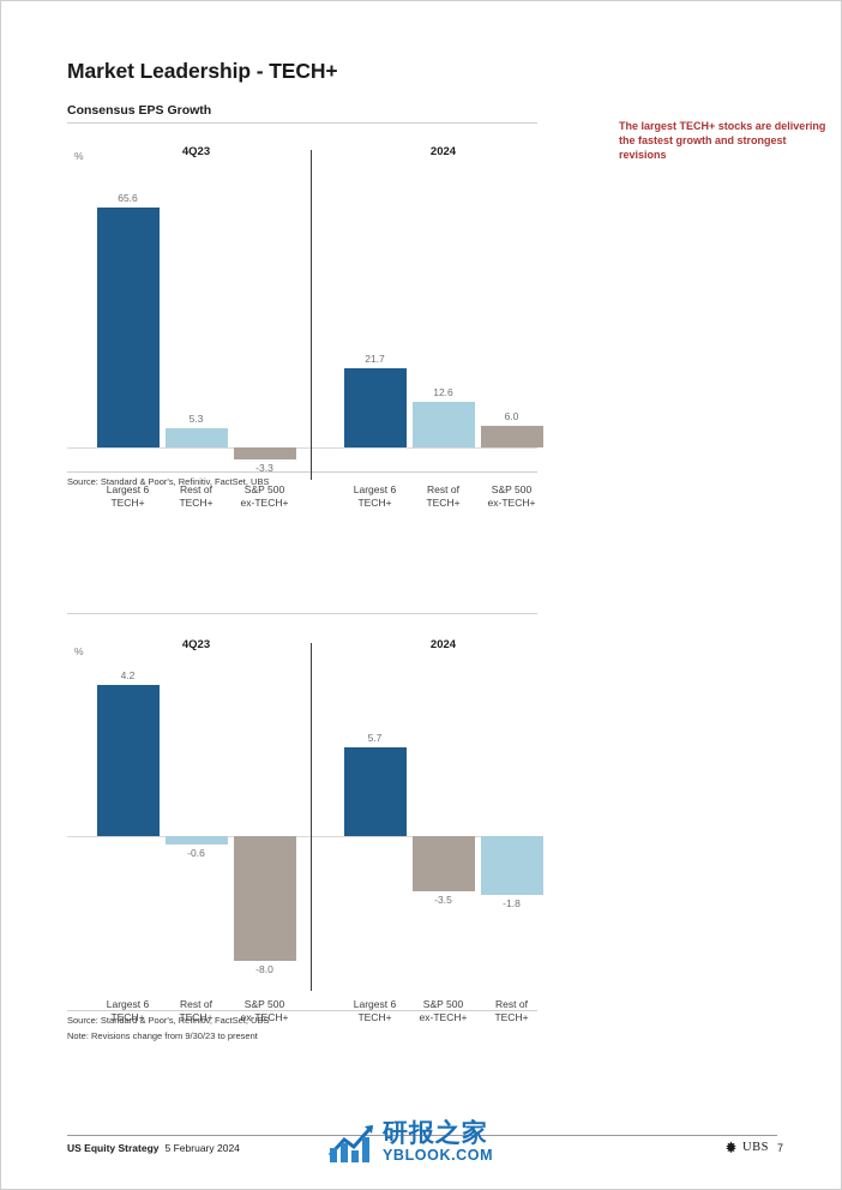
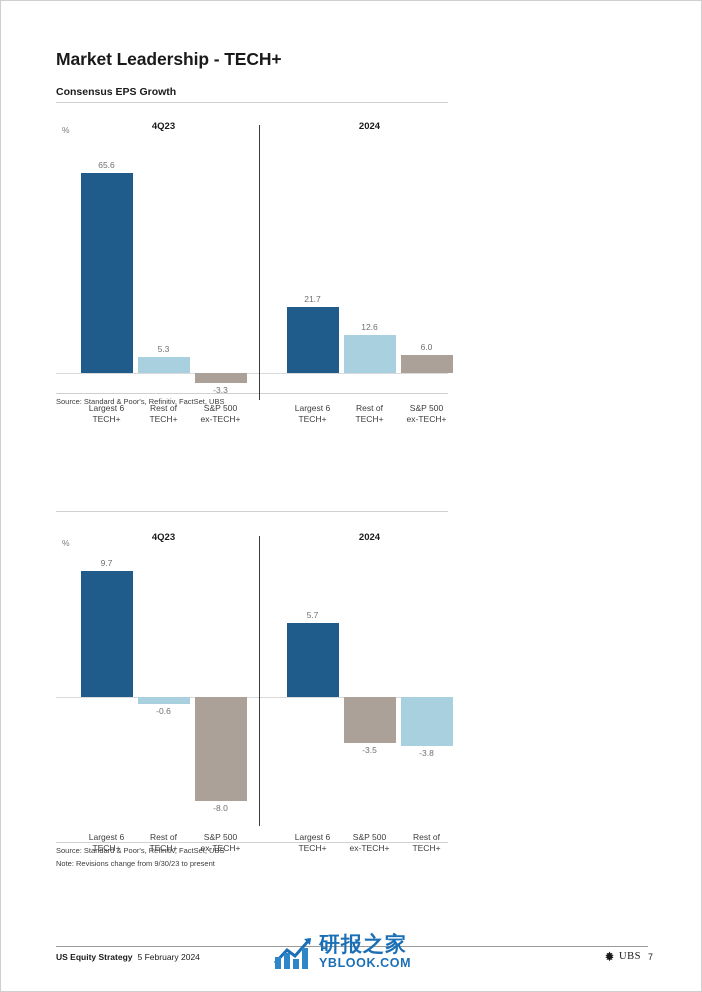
  Market Leadership - TECH+
  Consensus EPS Growth
  %
  4Q23
  65.6
  Largest 6
  TECH+
  5.3
  Rest of
  TECH+
  -3.3
  S&P 500
  ex-TECH+
  2024
  21.7
  Largest 6
  TECH+
  12.6
  Rest of
  TECH+
  6.0
  S&P 500
  ex-TECH+
  Source: Standard & Poor's, Refinitiv, FactSet, UBS
  %
  4Q23
- 4.2
+ 9.7
  Largest 6
  TECH+
  -0.6
  Rest of
  TECH+
  -8.0
  S&P 500
  ex-TECH+
  2024
  5.7
  Largest 6
  TECH+
  -3.5
  S&P 500
  ex-TECH+
- -1.8
+ -3.8
  Rest of
  TECH+
  Source: Standard & Poor's, Refinitiv, FactSet, UBS
  Note: Revisions change from 9/30/23 to present
- The largest TECH+ stocks are delivering the fastest growth and strongest revisions
  US Equity Strategy 5 February 2024
  研报之家
  YBLOOK.COM
  UBS
  7
